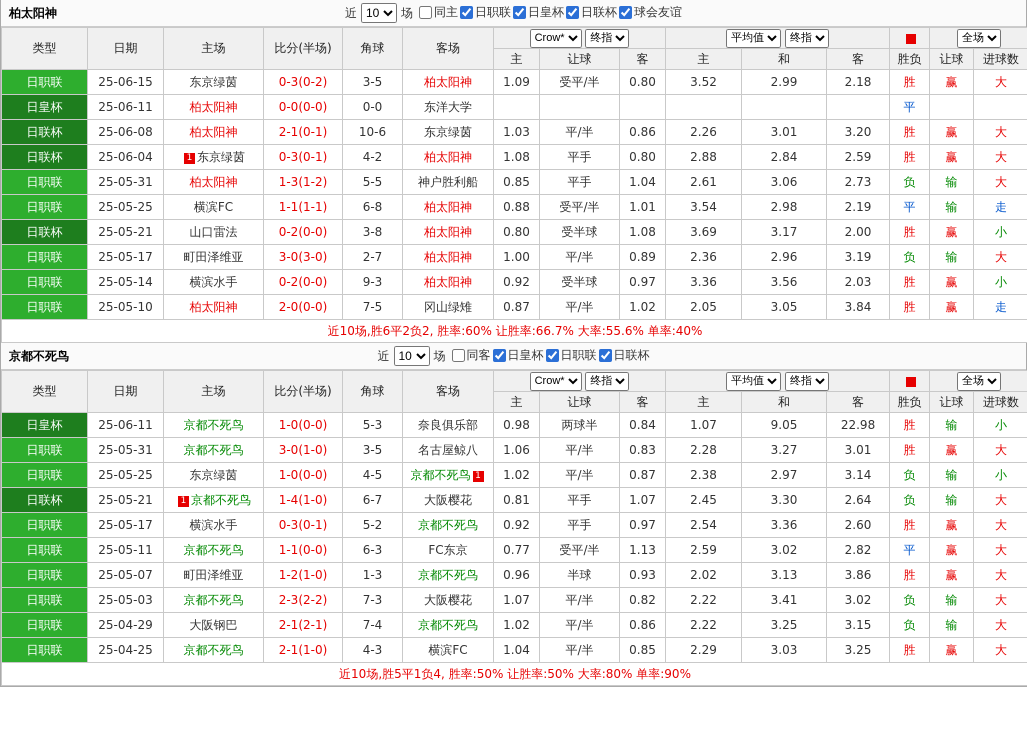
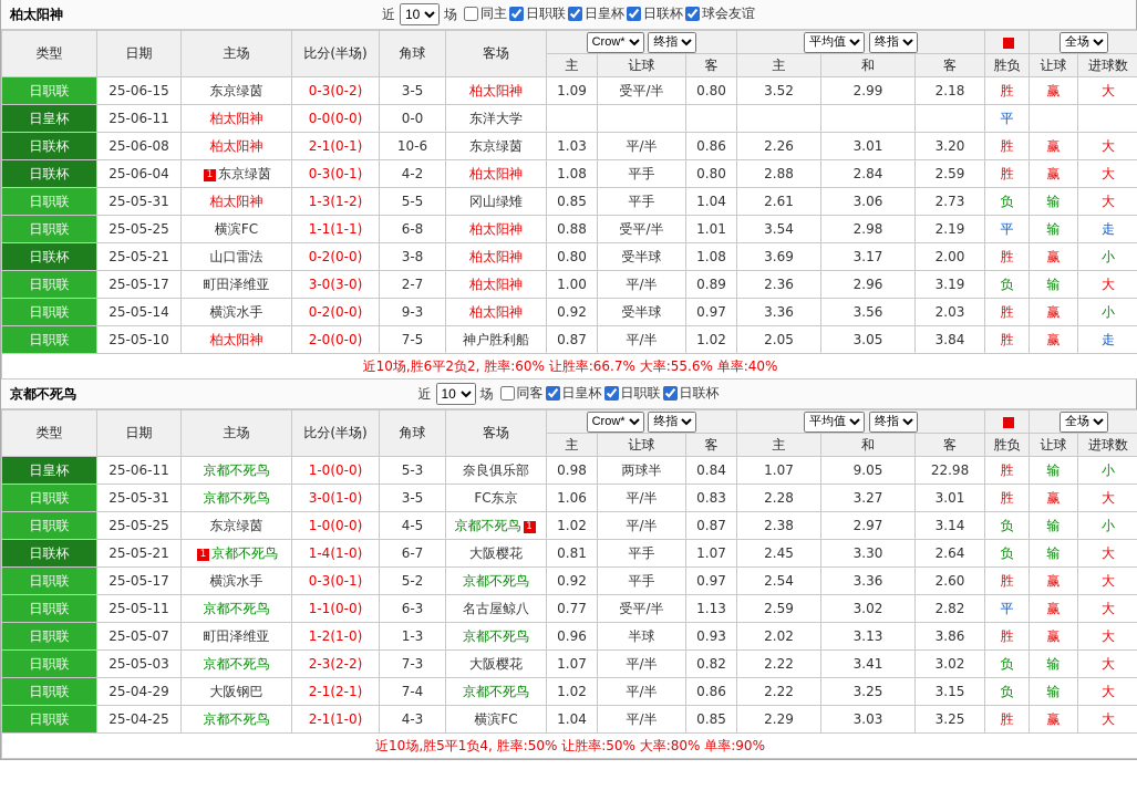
  柏太阳神
  近
  10
  场
  同主
  日职联
  日皇杯
  日联杯
  球会友谊
  类型	日期	主场	比分(半场)	角球	客场	Crow* 终指	平均值 终指		全场
  主	让球	客	主	和	客	胜负	让球	进球数
  日职联	25-06-15	东京绿茵	0-3(0-2)	3-5	柏太阳神	1.09	受平/半	0.80	3.52	2.99	2.18	胜	赢	大
  日皇杯	25-06-11	柏太阳神	0-0(0-0)	0-0	东洋大学							平
  日联杯	25-06-08	柏太阳神	2-1(0-1)	10-6	东京绿茵	1.03	平/半	0.86	2.26	3.01	3.20	胜	赢	大
  日联杯	25-06-04	1 东京绿茵	0-3(0-1)	4-2	柏太阳神	1.08	平手	0.80	2.88	2.84	2.59	胜	赢	大
- 日职联	25-05-31	柏太阳神	1-3(1-2)	5-5	神户胜利船	0.85	平手	1.04	2.61	3.06	2.73	负	输	大
+ 日职联	25-05-31	柏太阳神	1-3(1-2)	5-5	冈山绿雉	0.85	平手	1.04	2.61	3.06	2.73	负	输	大
  日职联	25-05-25	横滨FC	1-1(1-1)	6-8	柏太阳神	0.88	受平/半	1.01	3.54	2.98	2.19	平	输	走
  日联杯	25-05-21	山口雷法	0-2(0-0)	3-8	柏太阳神	0.80	受半球	1.08	3.69	3.17	2.00	胜	赢	小
  日职联	25-05-17	町田泽维亚	3-0(3-0)	2-7	柏太阳神	1.00	平/半	0.89	2.36	2.96	3.19	负	输	大
  日职联	25-05-14	横滨水手	0-2(0-0)	9-3	柏太阳神	0.92	受半球	0.97	3.36	3.56	2.03	胜	赢	小
- 日职联	25-05-10	柏太阳神	2-0(0-0)	7-5	冈山绿雉	0.87	平/半	1.02	2.05	3.05	3.84	胜	赢	走
+ 日职联	25-05-10	柏太阳神	2-0(0-0)	7-5	神户胜利船	0.87	平/半	1.02	2.05	3.05	3.84	胜	赢	走
  近10场,胜6平2负2, 胜率:60% 让胜率:66.7% 大率:55.6% 单率:40%
  京都不死鸟
  近
  10
  场
  同客
  日皇杯
  日职联
  日联杯
  类型	日期	主场	比分(半场)	角球	客场	Crow* 终指	平均值 终指		全场
  主	让球	客	主	和	客	胜负	让球	进球数
  日皇杯	25-06-11	京都不死鸟	1-0(0-0)	5-3	奈良俱乐部	0.98	两球半	0.84	1.07	9.05	22.98	胜	输	小
- 日职联	25-05-31	京都不死鸟	3-0(1-0)	3-5	名古屋鲸八	1.06	平/半	0.83	2.28	3.27	3.01	胜	赢	大
+ 日职联	25-05-31	京都不死鸟	3-0(1-0)	3-5	FC东京	1.06	平/半	0.83	2.28	3.27	3.01	胜	赢	大
  日职联	25-05-25	东京绿茵	1-0(0-0)	4-5	京都不死鸟 1	1.02	平/半	0.87	2.38	2.97	3.14	负	输	小
  日联杯	25-05-21	1 京都不死鸟	1-4(1-0)	6-7	大阪樱花	0.81	平手	1.07	2.45	3.30	2.64	负	输	大
  日职联	25-05-17	横滨水手	0-3(0-1)	5-2	京都不死鸟	0.92	平手	0.97	2.54	3.36	2.60	胜	赢	大
- 日职联	25-05-11	京都不死鸟	1-1(0-0)	6-3	FC东京	0.77	受平/半	1.13	2.59	3.02	2.82	平	赢	大
+ 日职联	25-05-11	京都不死鸟	1-1(0-0)	6-3	名古屋鲸八	0.77	受平/半	1.13	2.59	3.02	2.82	平	赢	大
  日职联	25-05-07	町田泽维亚	1-2(1-0)	1-3	京都不死鸟	0.96	半球	0.93	2.02	3.13	3.86	胜	赢	大
  日职联	25-05-03	京都不死鸟	2-3(2-2)	7-3	大阪樱花	1.07	平/半	0.82	2.22	3.41	3.02	负	输	大
  日职联	25-04-29	大阪钢巴	2-1(2-1)	7-4	京都不死鸟	1.02	平/半	0.86	2.22	3.25	3.15	负	输	大
  日职联	25-04-25	京都不死鸟	2-1(1-0)	4-3	横滨FC	1.04	平/半	0.85	2.29	3.03	3.25	胜	赢	大
  近10场,胜5平1负4, 胜率:50% 让胜率:50% 大率:80% 单率:90%
